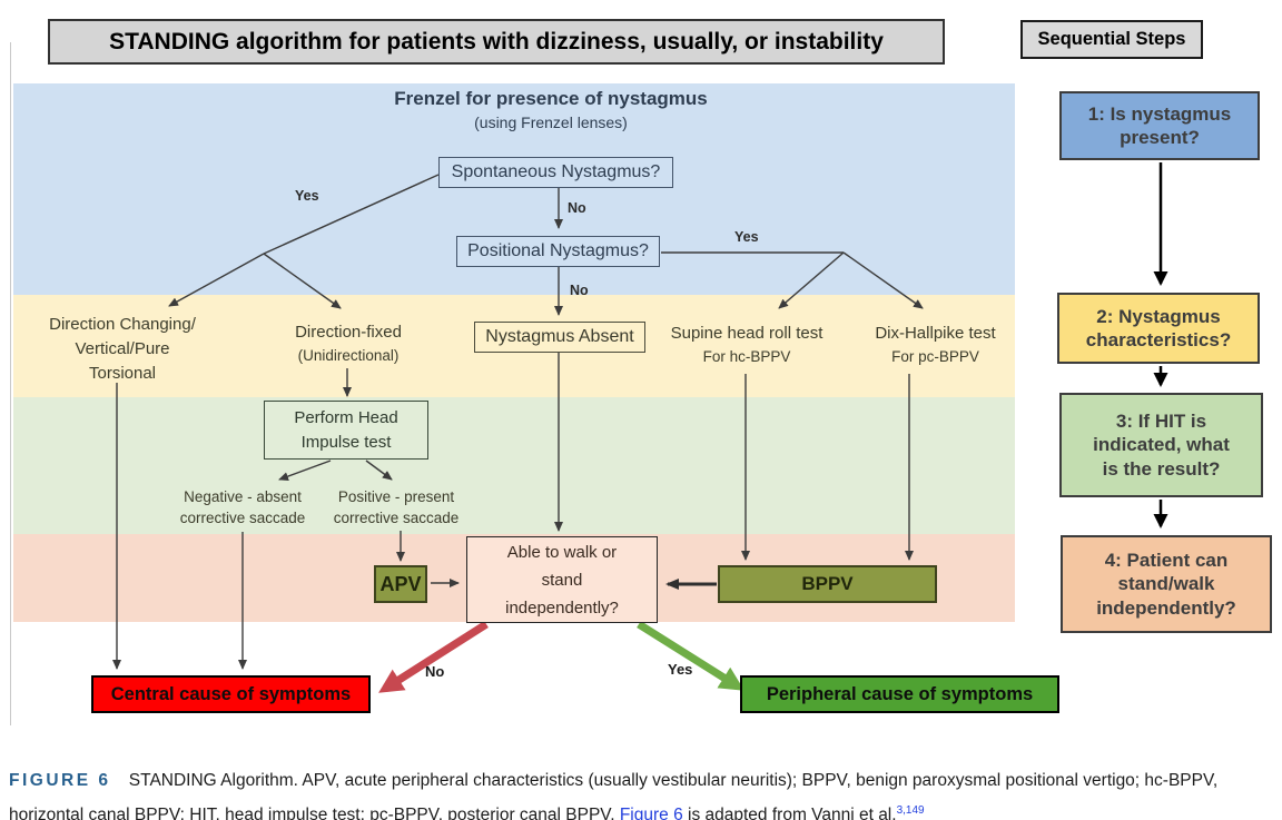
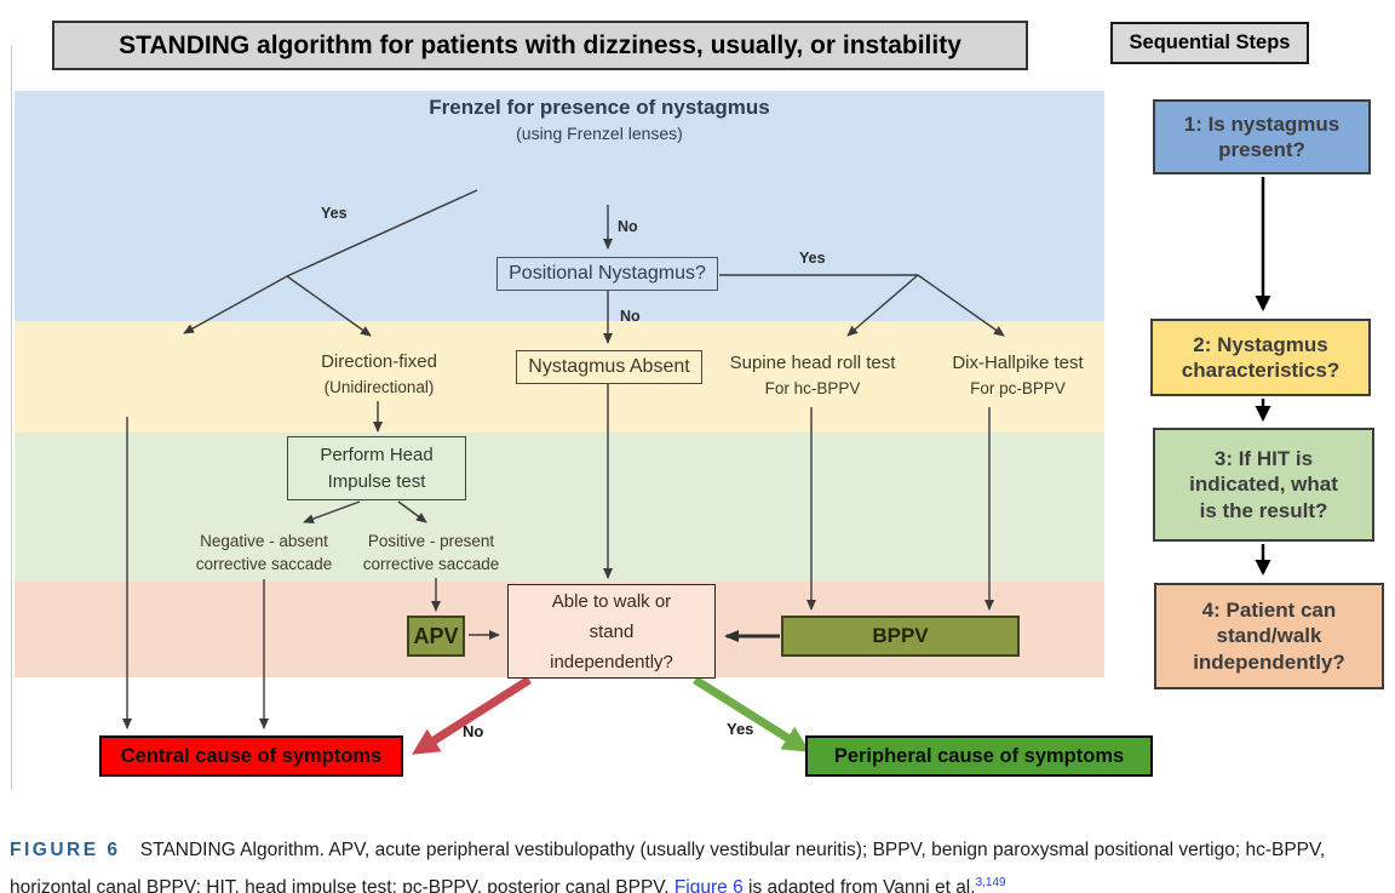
  STANDING algorithm for patients with dizziness, usually, or instability
  Sequential Steps
  Frenzel for presence of nystagmus
  (using Frenzel lenses)
- Spontaneous Nystagmus?
  Positional Nystagmus?
  Yes
  No
  No
  Yes
- Direction Changing/
- Vertical/Pure
- Torsional
  Direction-fixed
  (Unidirectional)
  Nystagmus Absent
  Supine head roll test
  For hc-BPPV
  Dix-Hallpike test
  For pc-BPPV
  Perform Head
  Impulse test
  Negative - absent
  corrective saccade
  Positive - present
  corrective saccade
  APV
  Able to walk or
  stand
  independently?
  BPPV
  Central cause of symptoms
  Peripheral cause of symptoms
  No
  Yes
  1: Is nystagmus
  present?
  2: Nystagmus
  characteristics?
  3: If HIT is
  indicated, what
  is the result?
  4: Patient can
  stand/walk
  independently?
- FIGURE 6 STANDING Algorithm. APV, acute peripheral characteristics (usually vestibular neuritis); BPPV, benign paroxysmal positional vertigo; hc-BPPV, horizontal canal BPPV; HIT, head impulse test; pc-BPPV, posterior canal BPPV. Figure 6 is adapted from Vanni et al.3,149
+ FIGURE 6 STANDING Algorithm. APV, acute peripheral vestibulopathy (usually vestibular neuritis); BPPV, benign paroxysmal positional vertigo; hc-BPPV, horizontal canal BPPV; HIT, head impulse test; pc-BPPV, posterior canal BPPV. Figure 6 is adapted from Vanni et al.3,149
